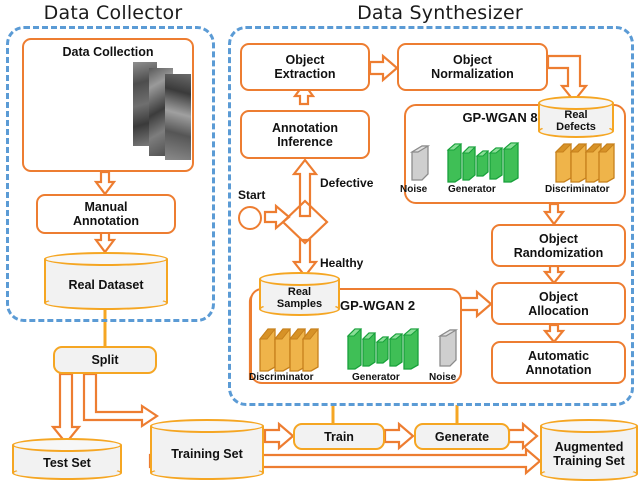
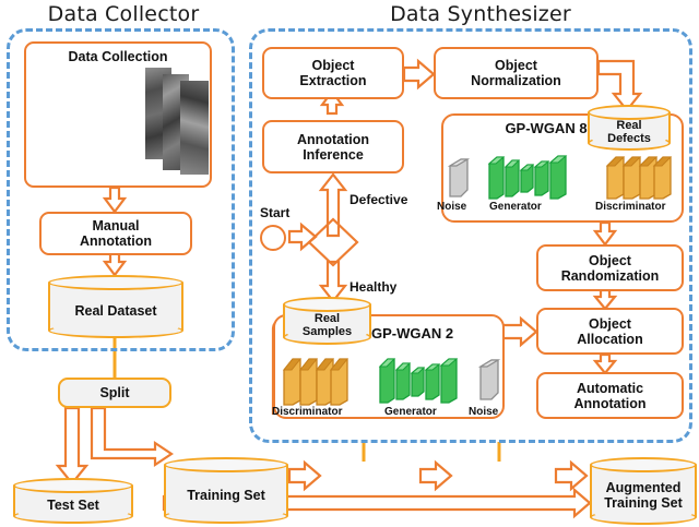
  Data Collector
  Data Synthesizer
  Data Collection
  Manual
  Annotation
  Real Dataset
  Split
  Test Set
  Training Set
- Train
- Generate
  Augmented
  Training Set
  Object
  Extraction
  Object
  Normalization
  Annotation
  Inference
  GP-WGAN 8
  Real
  Defects
  Noise
  Generator
  Discriminator
  Start
  Defective
  Healthy
  GP-WGAN 2
  Real
  Samples
  Discriminator
  Generator
  Noise
  Object
  Randomization
  Object
  Allocation
  Automatic
  Annotation
